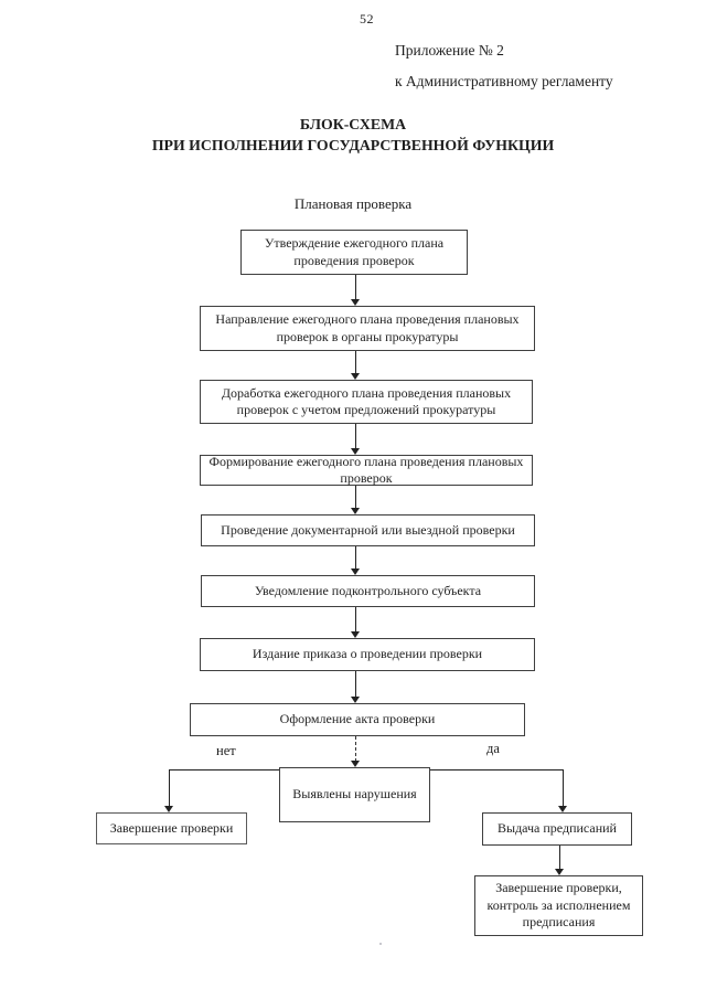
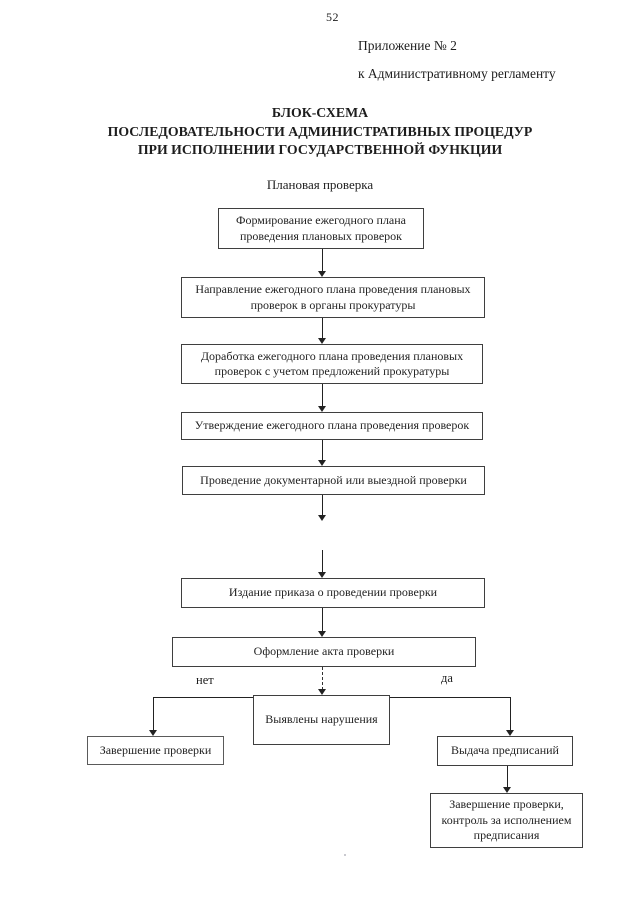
  52
  Приложение № 2
  к Административному регламенту
  БЛОК-СХЕМА
+ ПОСЛЕДОВАТЕЛЬНОСТИ АДМИНИСТРАТИВНЫХ ПРОЦЕДУР
  ПРИ ИСПОЛНЕНИИ ГОСУДАРСТВЕННОЙ ФУНКЦИИ
  Плановая проверка
- Утверждение ежегодного плана проведения проверок
+ Формирование ежегодного плана проведения плановых проверок
  Направление ежегодного плана проведения плановых проверок в органы прокуратуры
  Доработка ежегодного плана проведения плановых проверок с учетом предложений прокуратуры
- Формирование ежегодного плана проведения плановых проверок
+ Утверждение ежегодного плана проведения проверок
  Проведение документарной или выездной проверки
- Уведомление подконтрольного субъекта
  Издание приказа о проведении проверки
  Оформление акта проверки
  Выявлены нарушения
  Завершение проверки
  Выдача предписаний
  Завершение проверки, контроль за исполнением предписания
  нет
  да
